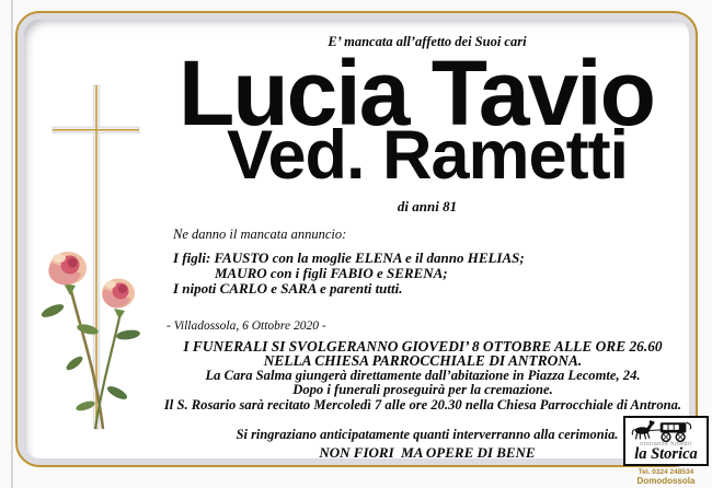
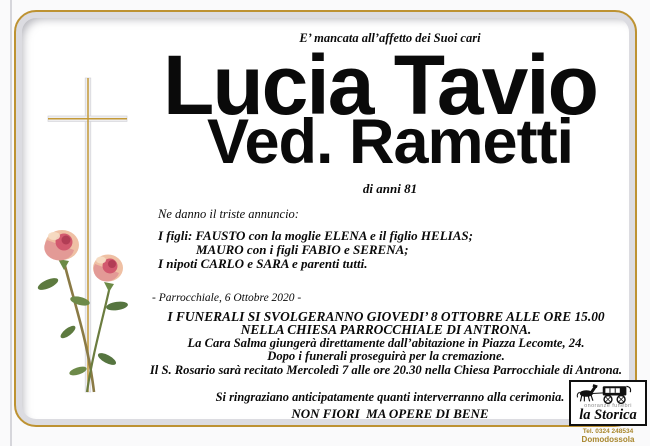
  E’ mancata all’affetto dei Suoi cari
  Lucia Tavio
  Ved. Rametti
  di anni 81
- Ne danno il mancata annuncio:
+ Ne danno il triste annuncio:
- I figli: FAUSTO con la moglie ELENA e il danno HELIAS;
+ I figli: FAUSTO con la moglie ELENA e il figlio HELIAS;
  MAURO con i figli FABIO e SERENA;
  I nipoti CARLO e SARA e parenti tutti.
- - Villadossola, 6 Ottobre 2020 -
+ - Parrocchiale, 6 Ottobre 2020 -
- I FUNERALI SI SVOLGERANNO GIOVEDI’ 8 OTTOBRE ALLE ORE 26.60
+ I FUNERALI SI SVOLGERANNO GIOVEDI’ 8 OTTOBRE ALLE ORE 15.00
  NELLA CHIESA PARROCCHIALE DI ANTRONA.
  La Cara Salma giungerà direttamente dall’abitazione in Piazza Lecomte, 24.
  Dopo i funerali proseguirà per la cremazione.
  Il S. Rosario sarà recitato Mercoledì 7 alle ore 20.30 nella Chiesa Parrocchiale di Antrona.
  Si ringraziano anticipatamente quanti interverranno alla cerimonia.
  NON FIORI MA OPERE DI BENE
  la Storica
  Domodossola
